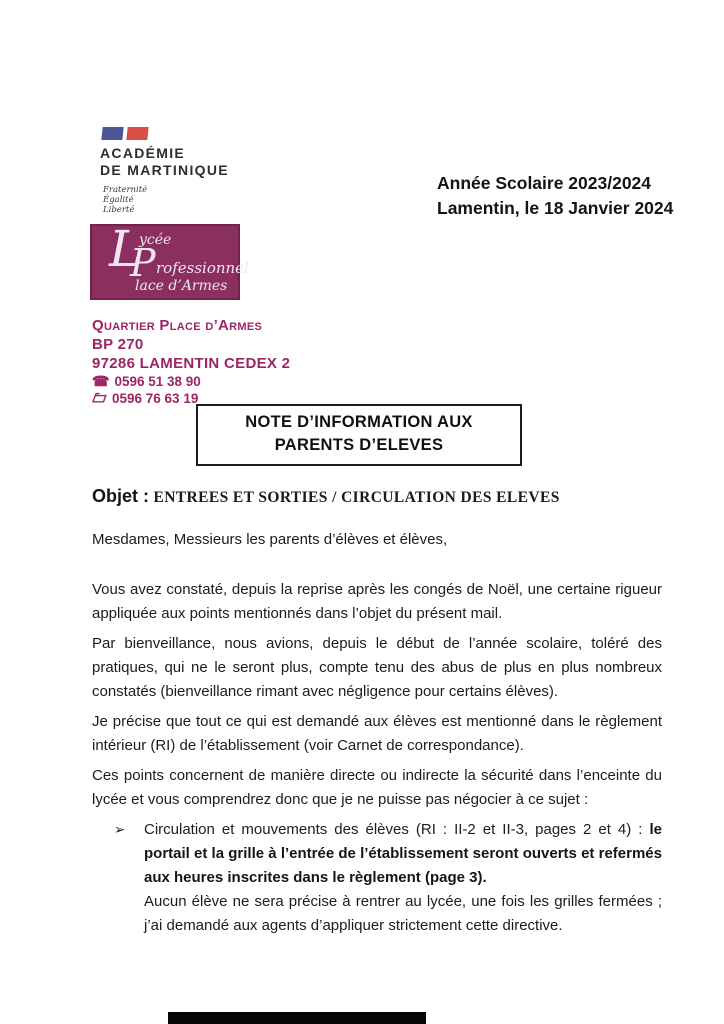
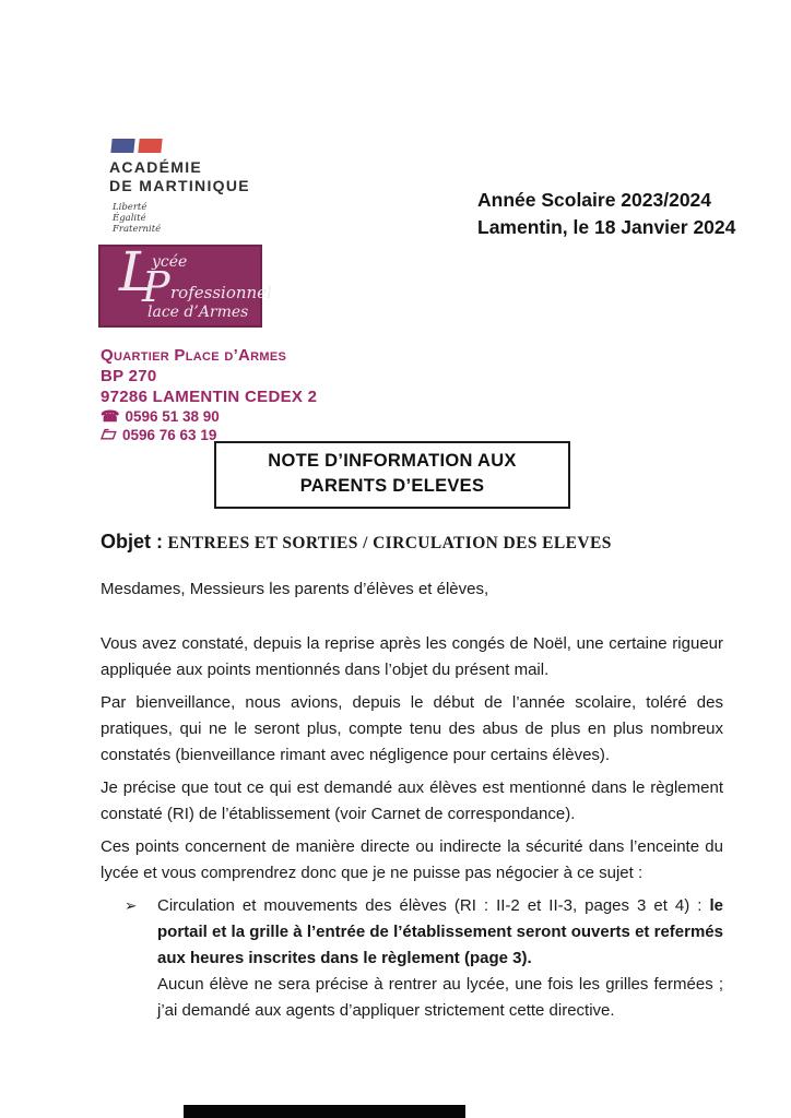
  ACADÉMIE
  DE MARTINIQUE
- Fraternité
+ Liberté
  Égalité
- Liberté
+ Fraternité
  Année Scolaire 2023/2024
  Lamentin, le 18 Janvier 2024
  L
  ycée
  P
  rofessionnel
  lace d’Armes
  Quartier Place d’Armes
  BP 270
  97286 LAMENTIN CEDEX 2
  ☎
  0596 51 38 90
  0596 76 63 19
  NOTE D’INFORMATION AUX
  PARENTS D’ELEVES
  Objet : ENTREES ET SORTIES / CIRCULATION DES ELEVES
  Mesdames, Messieurs les parents d’élèves et élèves,
  Vous avez constaté, depuis la reprise après les congés de Noël, une certaine rigueur appliquée aux points mentionnés dans l’objet du présent mail.
  Par bienveillance, nous avions, depuis le début de l’année scolaire, toléré des pratiques, qui ne le seront plus, compte tenu des abus de plus en plus nombreux constatés (bienveillance rimant avec négligence pour certains élèves).
- Je précise que tout ce qui est demandé aux élèves est mentionné dans le règlement intérieur (RI) de l’établissement (voir Carnet de correspondance).
+ Je précise que tout ce qui est demandé aux élèves est mentionné dans le règlement constaté (RI) de l’établissement (voir Carnet de correspondance).
  Ces points concernent de manière directe ou indirecte la sécurité dans l’enceinte du lycée et vous comprendrez donc que je ne puisse pas négocier à ce sujet :
  ➢
- Circulation et mouvements des élèves (RI : II-2 et II-3, pages 2 et 4) : le portail et la grille à l’entrée de l’établissement seront ouverts et refermés aux heures inscrites dans le règlement (page 3).
+ Circulation et mouvements des élèves (RI : II-2 et II-3, pages 3 et 4) : le portail et la grille à l’entrée de l’établissement seront ouverts et refermés aux heures inscrites dans le règlement (page 3).
  Aucun élève ne sera précise à rentrer au lycée, une fois les grilles fermées ; j’ai demandé aux agents d’appliquer strictement cette directive.
